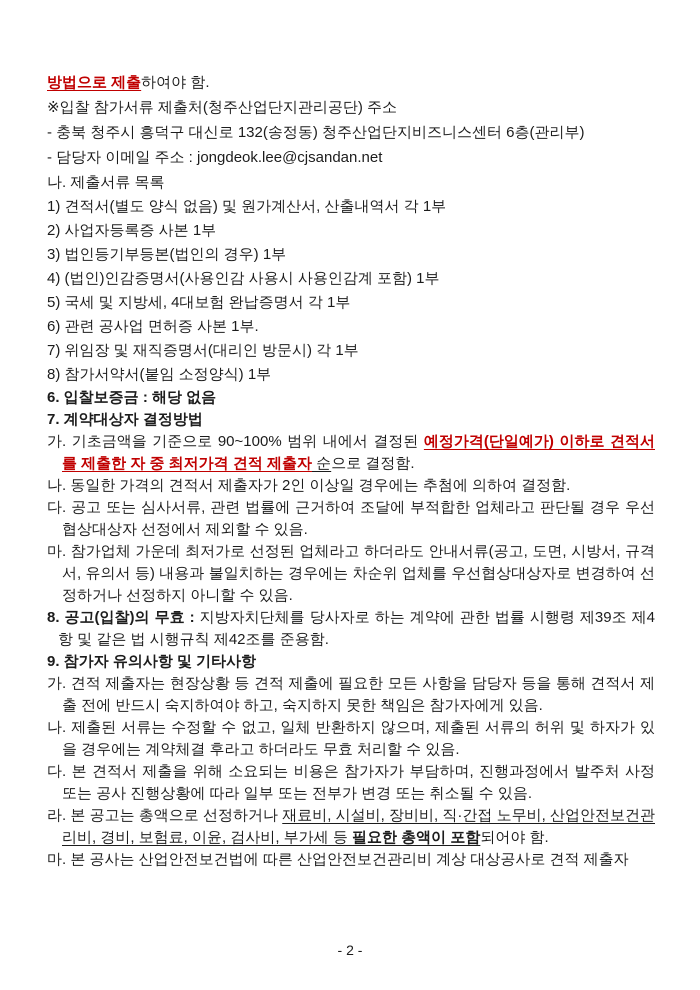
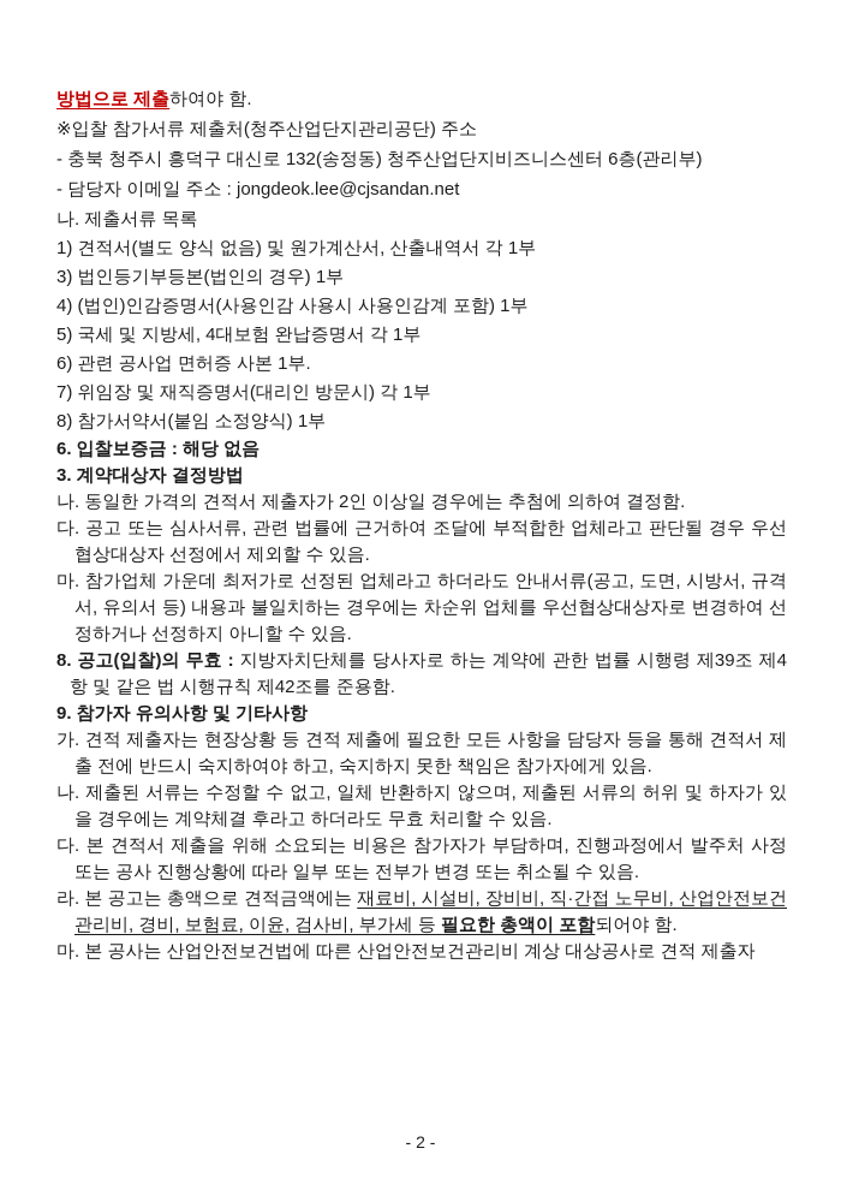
  방법으로 제출하여야 함.
  ※입찰 참가서류 제출처(청주산업단지관리공단) 주소
  - 충북 청주시 흥덕구 대신로 132(송정동) 청주산업단지비즈니스센터 6층(관리부)
  - 담당자 이메일 주소 : jongdeok.lee@cjsandan.net
  나. 제출서류 목록
  1) 견적서(별도 양식 없음) 및 원가계산서, 산출내역서 각 1부
- 2) 사업자등록증 사본 1부
  3) 법인등기부등본(법인의 경우) 1부
  4) (법인)인감증명서(사용인감 사용시 사용인감계 포함) 1부
  5) 국세 및 지방세, 4대보험 완납증명서 각 1부
  6) 관련 공사업 면허증 사본 1부.
  7) 위임장 및 재직증명서(대리인 방문시) 각 1부
  8) 참가서약서(붙임 소정양식) 1부
  6. 입찰보증금 : 해당 없음
- 7. 계약대상자 결정방법
+ 3. 계약대상자 결정방법
- 가. 기초금액을 기준으로 90~100% 범위 내에서 결정된 예정가격(단일예가) 이하로 견적서를 제출한 자 중 최저가격 견적 제출자 순으로 결정함.
  나. 동일한 가격의 견적서 제출자가 2인 이상일 경우에는 추첨에 의하여 결정함.
  다. 공고 또는 심사서류, 관련 법률에 근거하여 조달에 부적합한 업체라고 판단될 경우 우선협상대상자 선정에서 제외할 수 있음.
  마. 참가업체 가운데 최저가로 선정된 업체라고 하더라도 안내서류(공고, 도면, 시방서, 규격서, 유의서 등) 내용과 불일치하는 경우에는 차순위 업체를 우선협상대상자로 변경하여 선정하거나 선정하지 아니할 수 있음.
  8. 공고(입찰)의 무효 : 지방자치단체를 당사자로 하는 계약에 관한 법률 시행령 제39조 제4항 및 같은 법 시행규칙 제42조를 준용함.
  9. 참가자 유의사항 및 기타사항
  가. 견적 제출자는 현장상황 등 견적 제출에 필요한 모든 사항을 담당자 등을 통해 견적서 제출 전에 반드시 숙지하여야 하고, 숙지하지 못한 책임은 참가자에게 있음.
  나. 제출된 서류는 수정할 수 없고, 일체 반환하지 않으며, 제출된 서류의 허위 및 하자가 있을 경우에는 계약체결 후라고 하더라도 무효 처리할 수 있음.
  다. 본 견적서 제출을 위해 소요되는 비용은 참가자가 부담하며, 진행과정에서 발주처 사정 또는 공사 진행상황에 따라 일부 또는 전부가 변경 또는 취소될 수 있음.
- 라. 본 공고는 총액으로 선정하거나 재료비, 시설비, 장비비, 직·간접 노무비, 산업안전보건관리비, 경비, 보험료, 이윤, 검사비, 부가세 등 필요한 총액이 포함되어야 함.
+ 라. 본 공고는 총액으로 견적금액에는 재료비, 시설비, 장비비, 직·간접 노무비, 산업안전보건관리비, 경비, 보험료, 이윤, 검사비, 부가세 등 필요한 총액이 포함되어야 함.
  마. 본 공사는 산업안전보건법에 따른 산업안전보건관리비 계상 대상공사로 견적 제출자
  - 2 -
